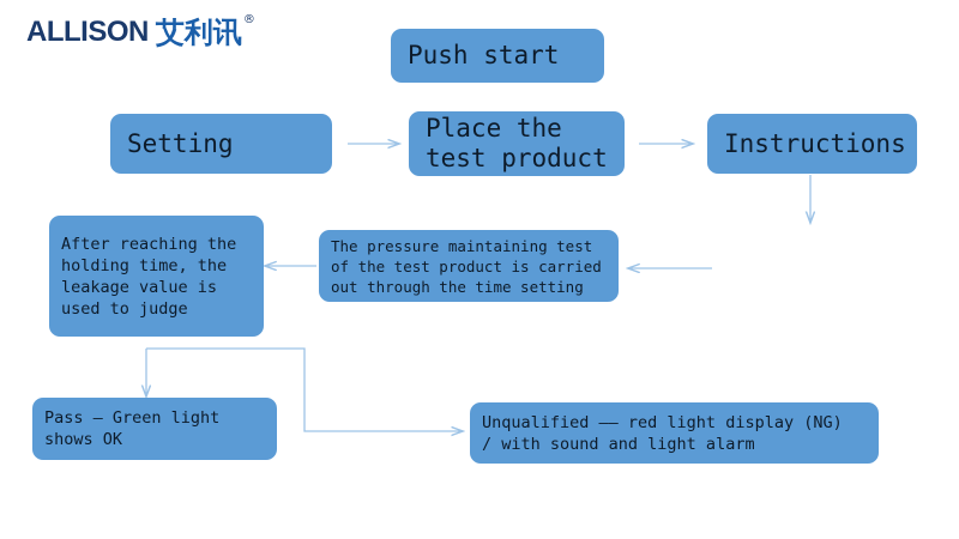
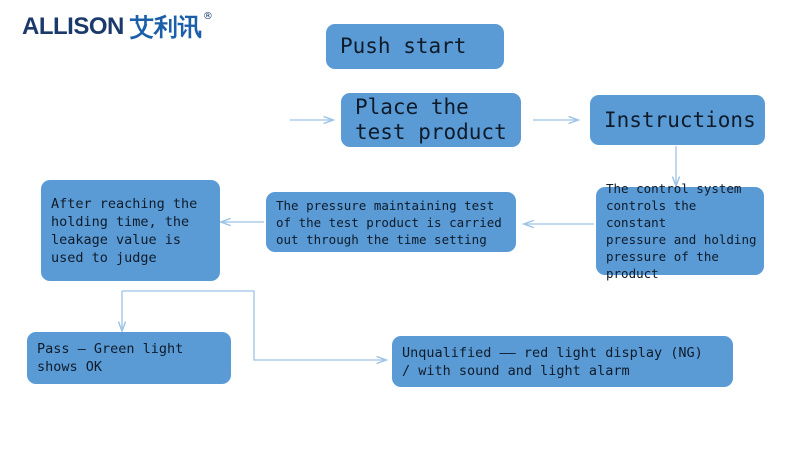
  ALLISON
  艾利讯
  ®
  Push start
- Setting
  Place the
  test product
  Instructions
+ The control system
+ controls the constant
+ pressure and holding
+ pressure of the
+ product
  The pressure maintaining test
  of the test product is carried
  out through the time setting
  After reaching the
  holding time, the
  leakage value is
  used to judge
  Pass – Green light
  shows OK
  Unqualified —— red light display (NG)
  / with sound and light alarm
